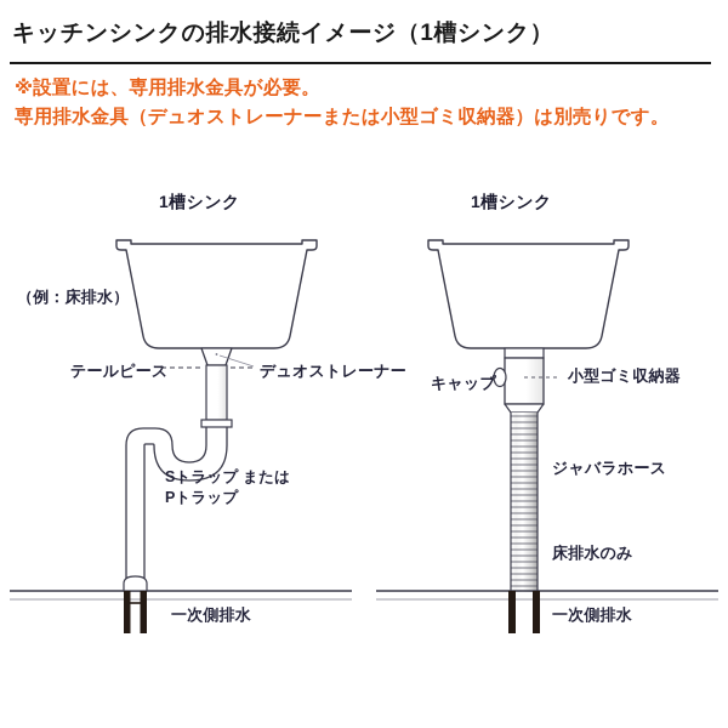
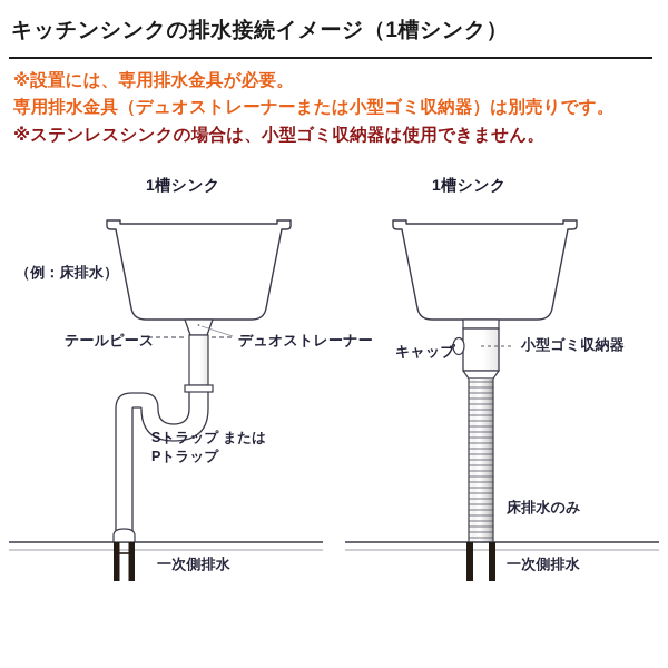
  キッチンシンクの排水接続イメージ（1槽シンク）
  ※設置には、専用排水金具が必要。
  専用排水金具（デュオストレーナーまたは小型ゴミ収納器）は別売りです。
+ ※ステンレスシンクの場合は、小型ゴミ収納器は使用できません。
  1槽シンク
  1槽シンク
  （例：床排水）
  テールピース
  デュオストレーナー
  Sトラップ または
  Pトラップ
  一次側排水
  キャップ
  小型ゴミ収納器
- ジャバラホース
  床排水のみ
  一次側排水
